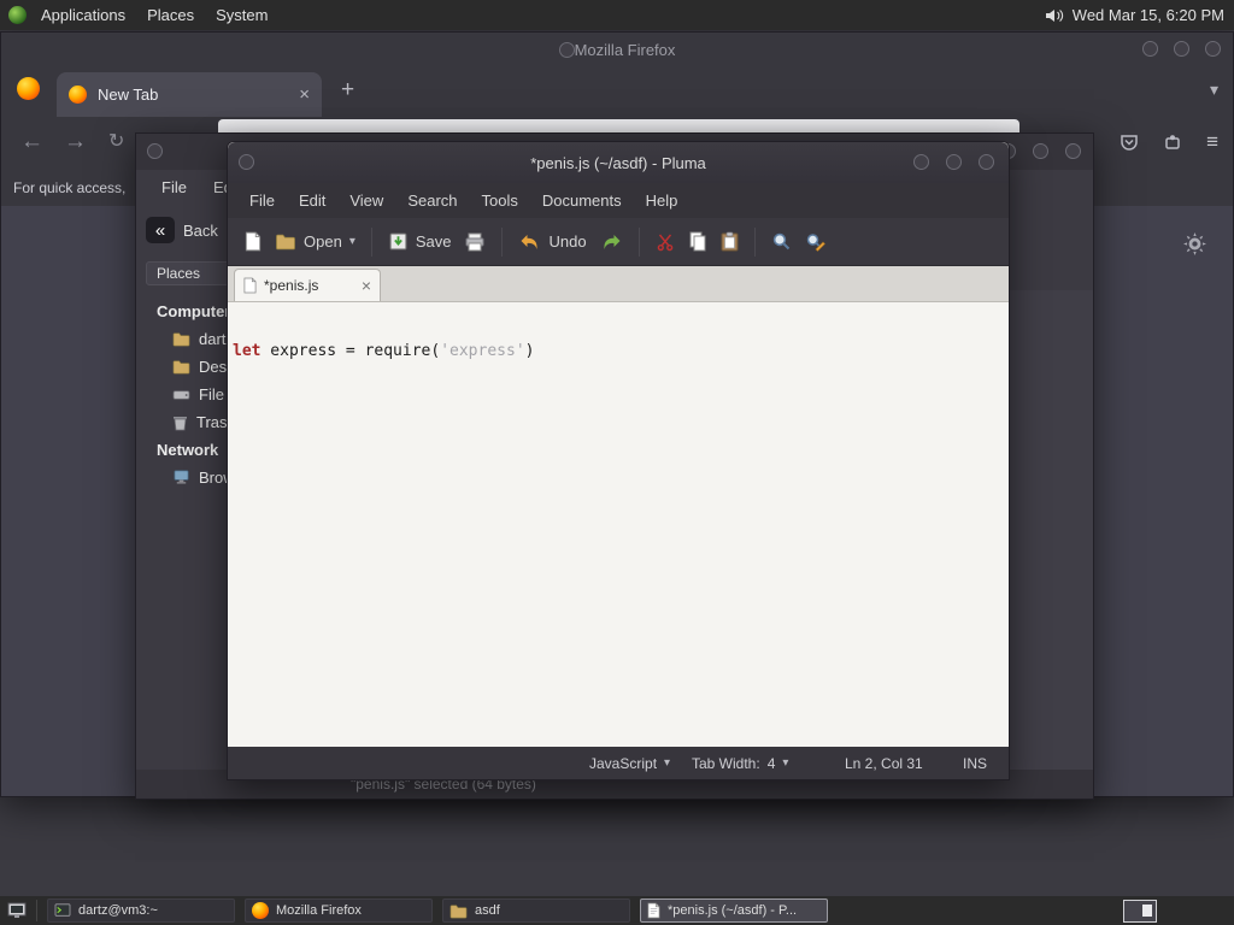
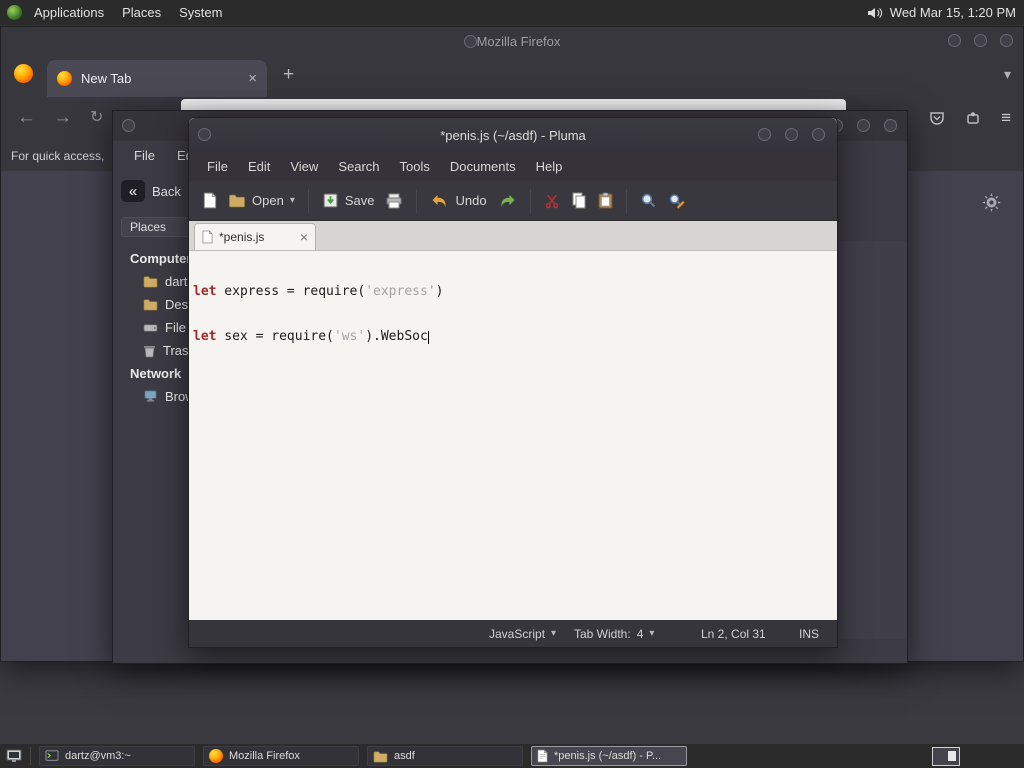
  Applications
  Places
  System
- Wed Mar 15, 6:20 PM
+ Wed Mar 15, 1:20 PM
  Mozilla Firefox
  New Tab
  ×
  +
  ▾
  ←
  →
  ↻
  ≡
  For quick access,
  File
  «
  Back
  Places
  Compute
  dart
  Tras
  Network
- "penis.js" selected (64 bytes)
  *penis.js (~/asdf) - Pluma
  File
  Edit
  View
  Search
  Tools
  Documents
  Help
  Open
  ▾
  Save
  Undo
  *penis.js
  ×
  let express = require('express')
+ let sex = require('ws').WebSoc
  JavaScript
  ▾
  Tab Width:
  4
  ▾
  Ln 2, Col 31
  INS
  dartz@vm3:~
  Mozilla Firefox
  asdf
  *penis.js (~/asdf) - P...
